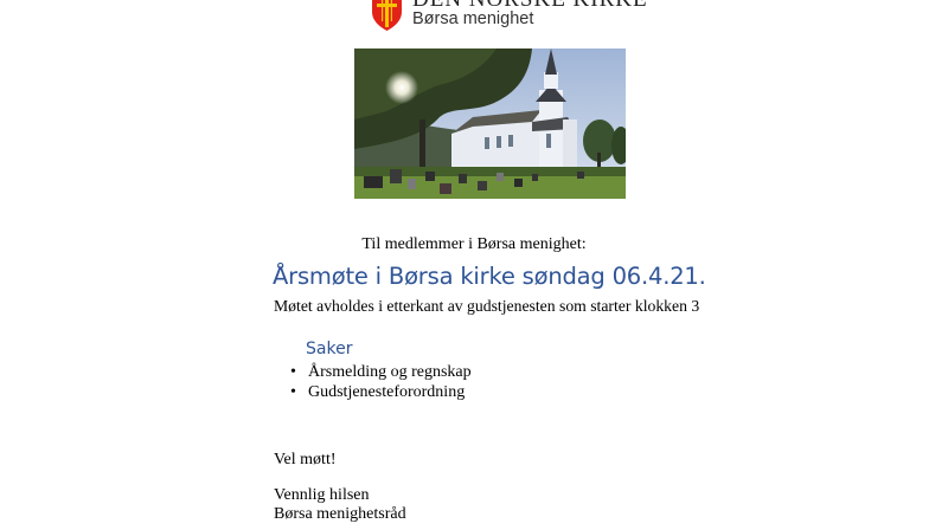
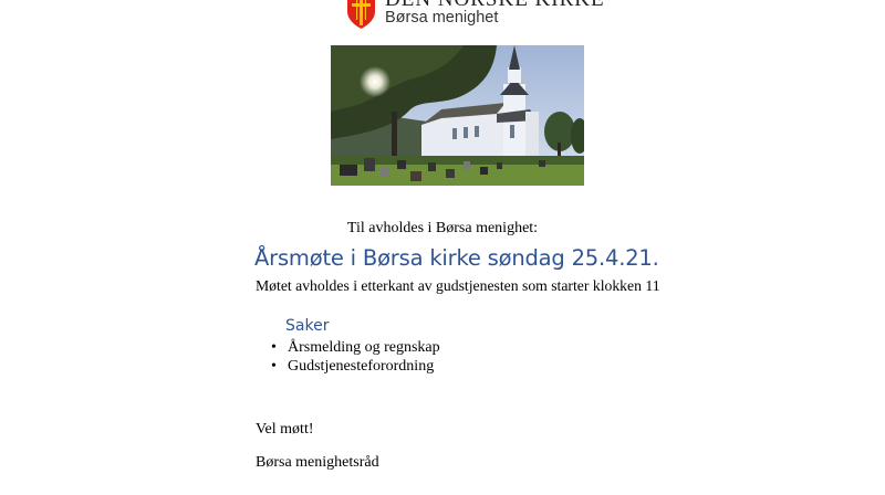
  Børsa menighet
- Til medlemmer i Børsa menighet:
+ Til avholdes i Børsa menighet:
- Årsmøte i Børsa kirke søndag 06.4.21.
+ Årsmøte i Børsa kirke søndag 25.4.21.
- Møtet avholdes i etterkant av gudstjenesten som starter klokken 3
+ Møtet avholdes i etterkant av gudstjenesten som starter klokken 11
  Saker
  •
  Årsmelding og regnskap
  •
  Gudstjenesteforordning
  Vel møtt!
- Vennlig hilsen
  Børsa menighetsråd
